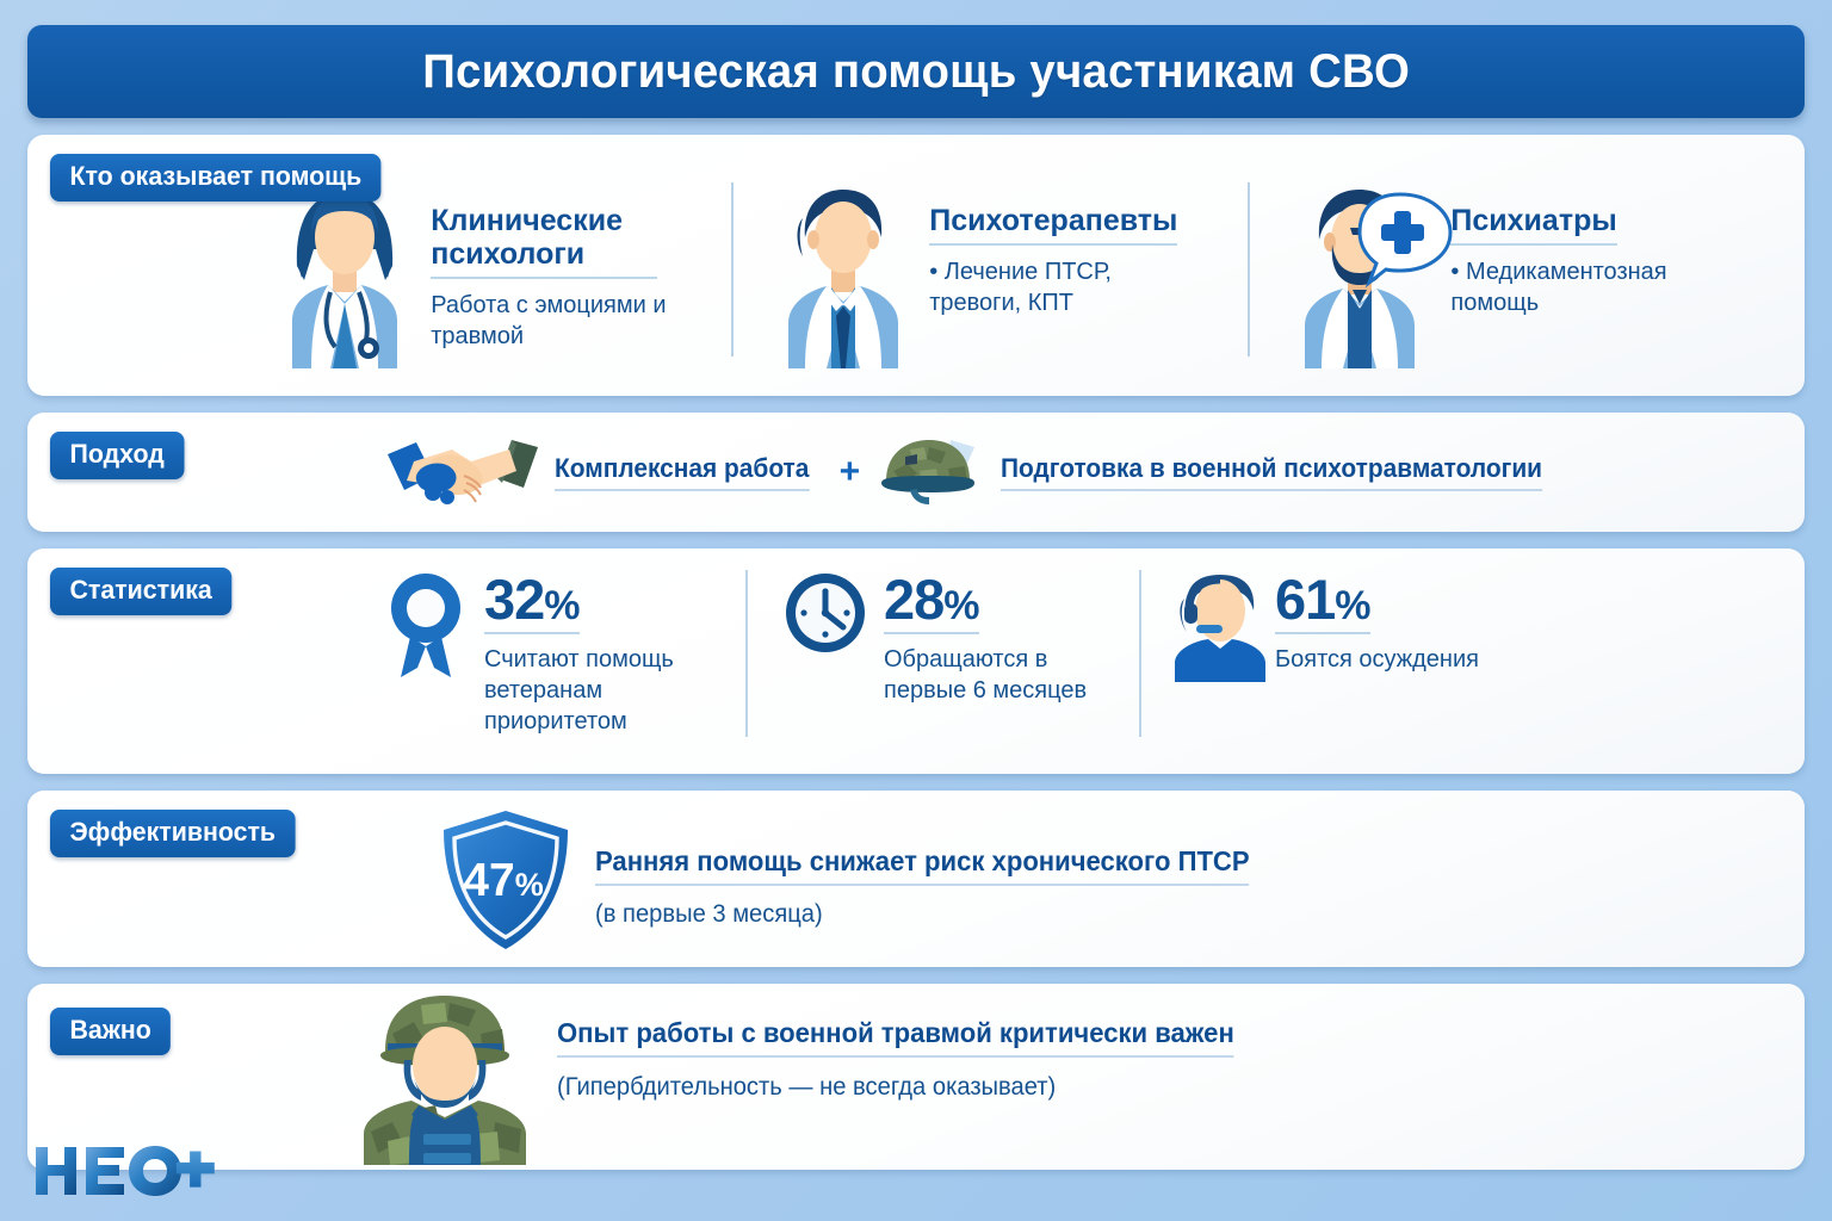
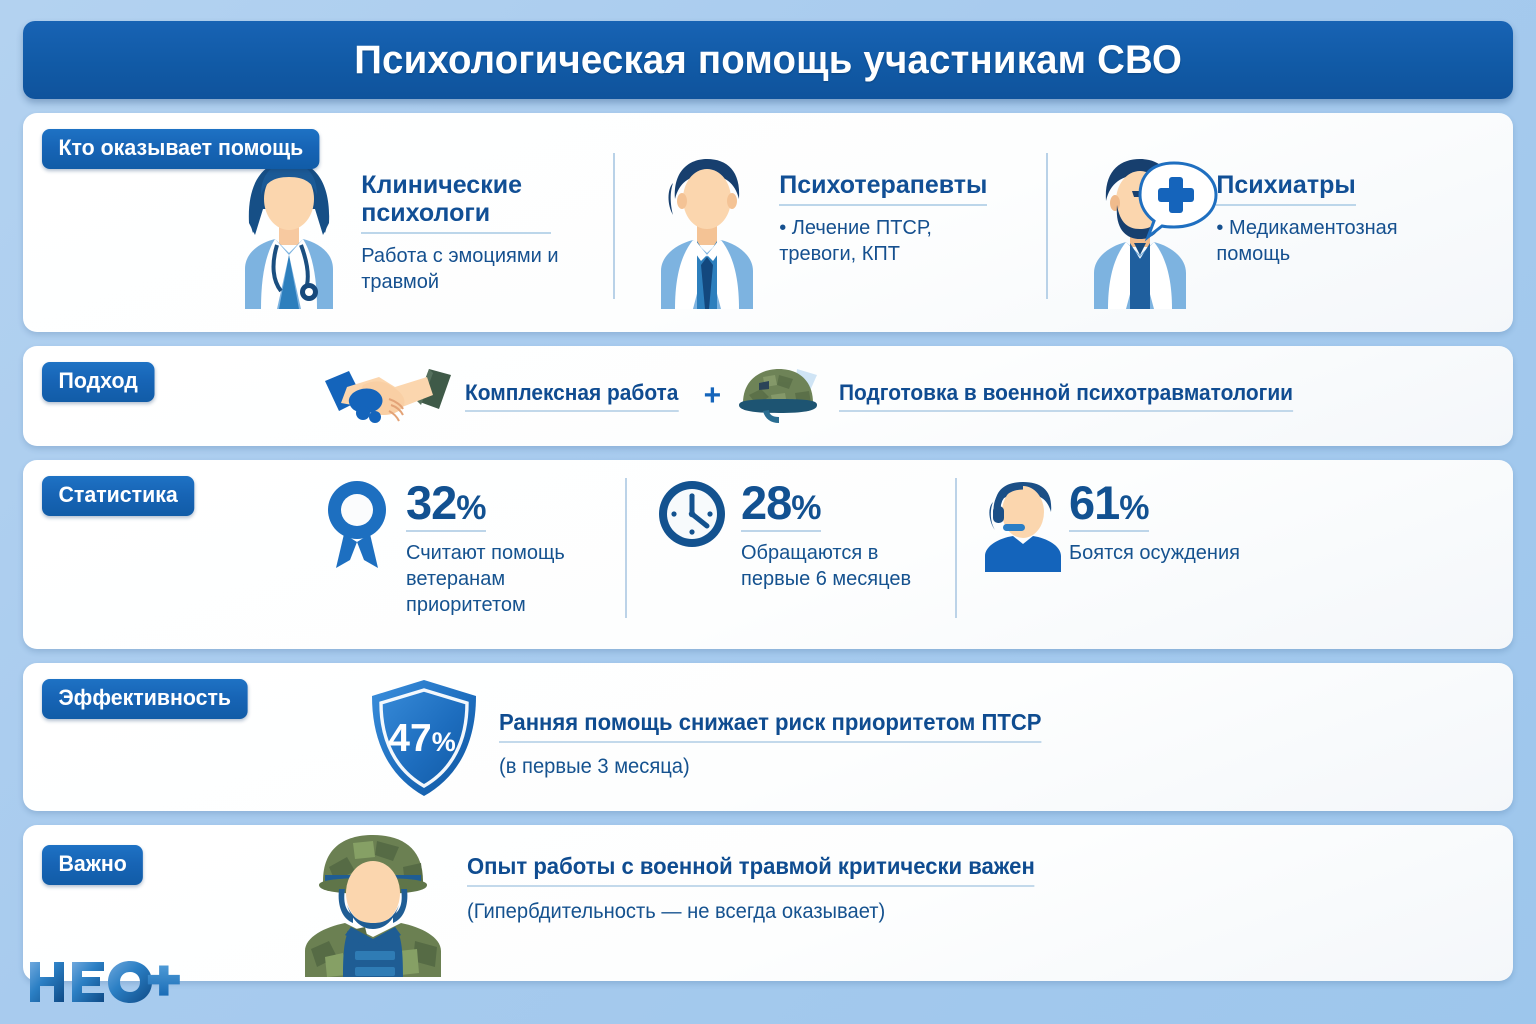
  Психологическая помощь участникам СВО
  Кто оказывает помощь
  Клинические психологи
  Работа с эмоциями и травмой
  Психотерапевты
  • Лечение ПТСР, тревоги, КПТ
  Психиатры
  • Медикаментозная помощь
  Подход
  Комплексная работа
  +
  Подготовка в военной психотравматологии
  Статистика
  32%
  Считают помощь ветеранам приоритетом
  28%
  Обращаются в первые 6 месяцев
  61%
  Боятся осуждения
  Эффективность
  47%
- Ранняя помощь снижает риск хронического ПТСР
+ Ранняя помощь снижает риск приоритетом ПТСР
  (в первые 3 месяца)
  Важно
  Опыт работы с военной травмой критически важен
  (Гипербдительность — не всегда оказывает)
